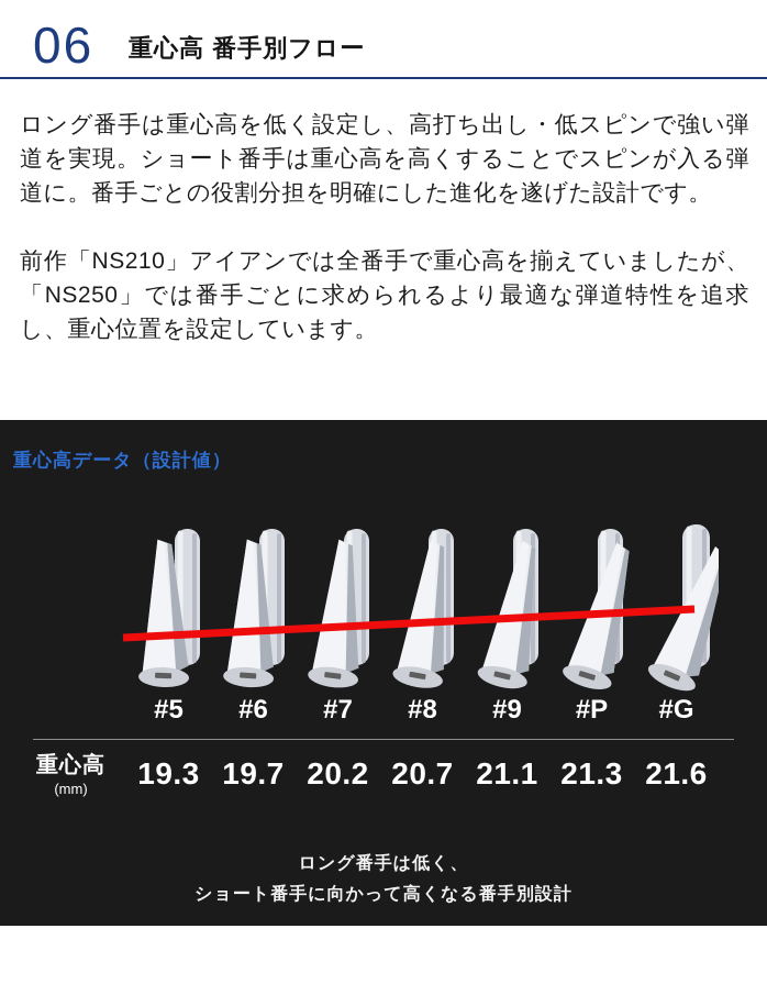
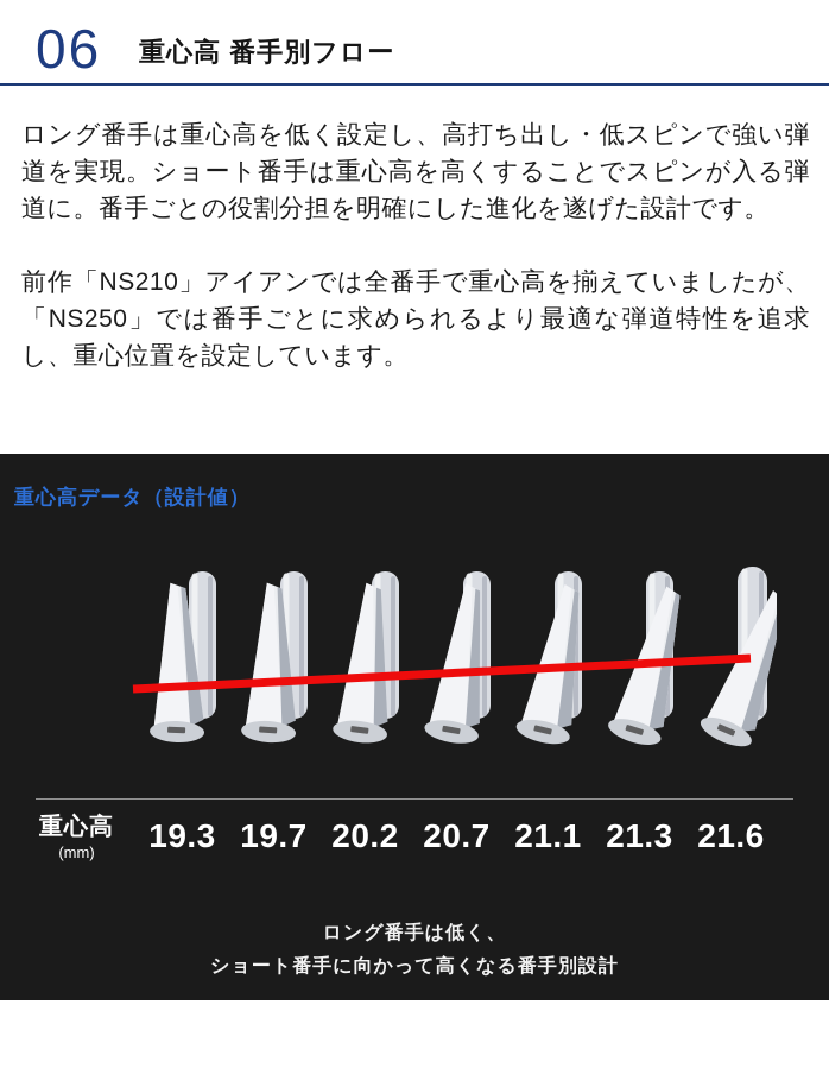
  06
  重心高 番手別フロー
  ロング番手は重心高を低く設定し、高打ち出し・低スピンで強い弾道を実現。ショート番手は重心高を高くすることでスピンが入る弾道に。番手ごとの役割分担を明確にした進化を遂げた設計です。
  前作「NS210」アイアンでは全番手で重心高を揃えていましたが、「NS250」では番手ごとに求められるより最適な弾道特性を追求し、重心位置を設定しています。
  重心高データ（設計値）
- #5
- #6
- #7
- #8
- #9
- #P
- #G
  重心高
  (mm)
  19.3
  19.7
  20.2
  20.7
  21.1
  21.3
  21.6
  ロング番手は低く、
  ショート番手に向かって高くなる番手別設計
